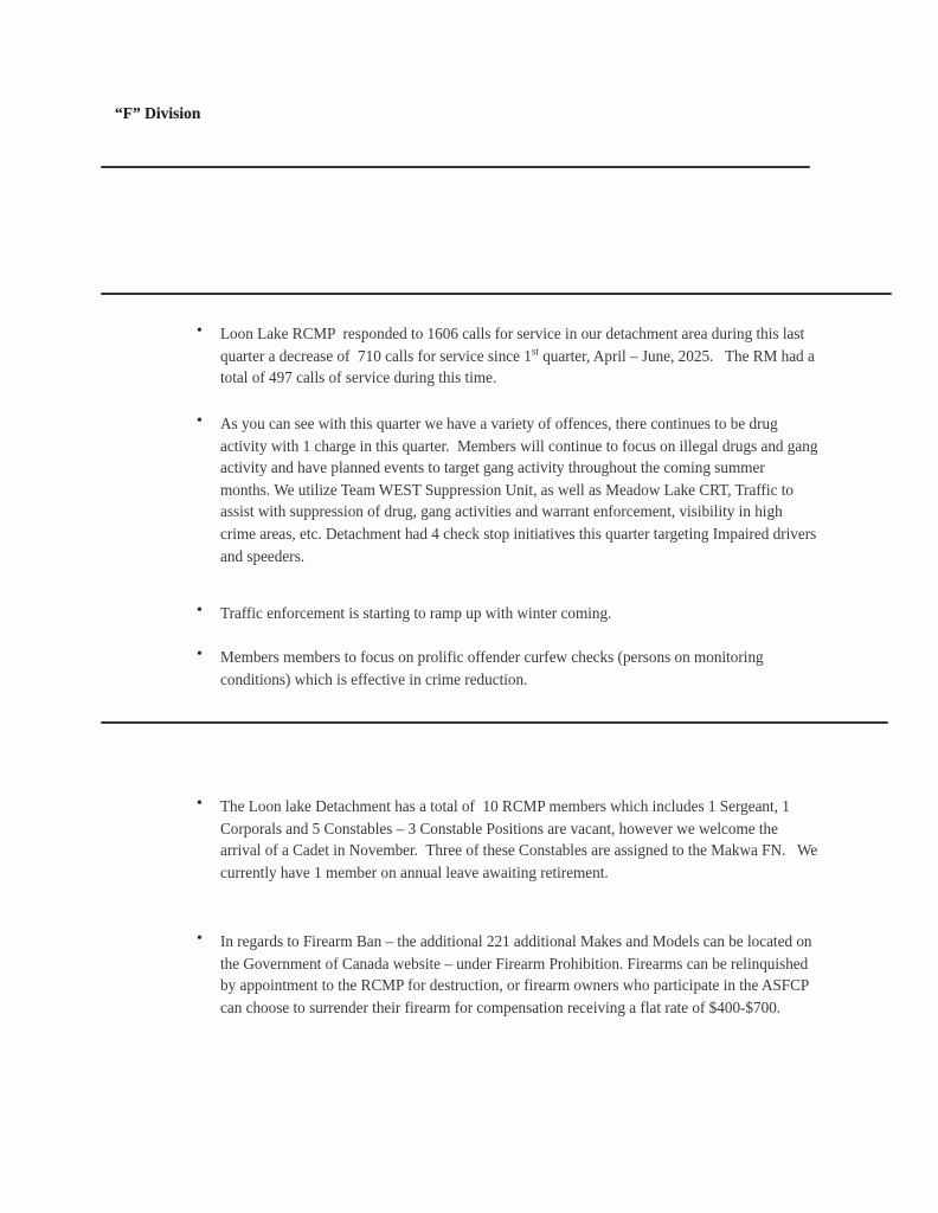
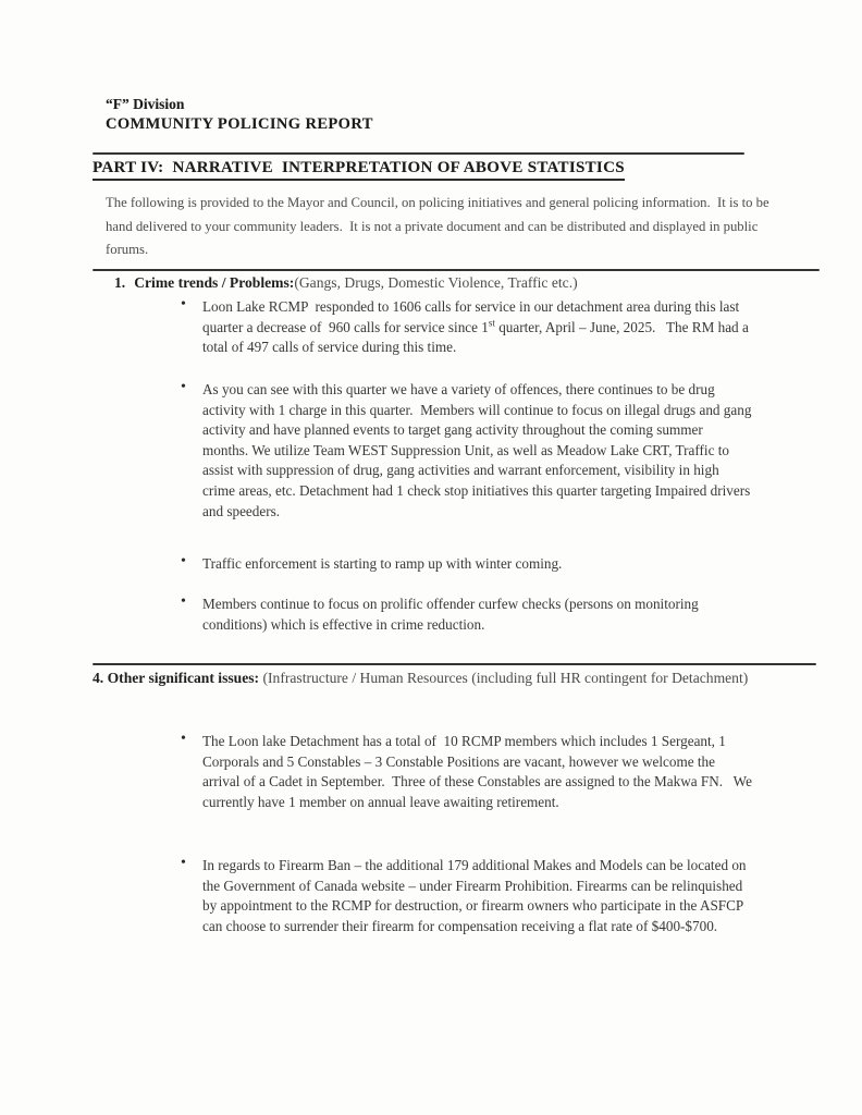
  “F” Division
+ COMMUNITY POLICING REPORT
+ PART IV: NARRATIVE INTERPRETATION OF ABOVE STATISTICS
+ The following is provided to the Mayor and Council, on policing initiatives and general policing information. It is to be hand delivered to your community leaders. It is not a private document and can be distributed and displayed in public forums.
+ 1. Crime trends / Problems:(Gangs, Drugs, Domestic Violence, Traffic etc.)
  •
- Loon Lake RCMP responded to 1606 calls for service in our detachment area during this last quarter a decrease of 710 calls for service since 1st quarter, April – June, 2025. The RM had a total of 497 calls of service during this time.
+ Loon Lake RCMP responded to 1606 calls for service in our detachment area during this last quarter a decrease of 960 calls for service since 1st quarter, April – June, 2025. The RM had a total of 497 calls of service during this time.
  •
- As you can see with this quarter we have a variety of offences, there continues to be drug activity with 1 charge in this quarter. Members will continue to focus on illegal drugs and gang activity and have planned events to target gang activity throughout the coming summer months. We utilize Team WEST Suppression Unit, as well as Meadow Lake CRT, Traffic to assist with suppression of drug, gang activities and warrant enforcement, visibility in high crime areas, etc. Detachment had 4 check stop initiatives this quarter targeting Impaired drivers and speeders.
+ As you can see with this quarter we have a variety of offences, there continues to be drug activity with 1 charge in this quarter. Members will continue to focus on illegal drugs and gang activity and have planned events to target gang activity throughout the coming summer months. We utilize Team WEST Suppression Unit, as well as Meadow Lake CRT, Traffic to assist with suppression of drug, gang activities and warrant enforcement, visibility in high crime areas, etc. Detachment had 1 check stop initiatives this quarter targeting Impaired drivers and speeders.
  •
  Traffic enforcement is starting to ramp up with winter coming.
  •
- Members members to focus on prolific offender curfew checks (persons on monitoring conditions) which is effective in crime reduction.
+ Members continue to focus on prolific offender curfew checks (persons on monitoring conditions) which is effective in crime reduction.
+ 4. Other significant issues: (Infrastructure / Human Resources (including full HR contingent for Detachment)
  •
- The Loon lake Detachment has a total of 10 RCMP members which includes 1 Sergeant, 1 Corporals and 5 Constables – 3 Constable Positions are vacant, however we welcome the arrival of a Cadet in November. Three of these Constables are assigned to the Makwa FN. We currently have 1 member on annual leave awaiting retirement.
+ The Loon lake Detachment has a total of 10 RCMP members which includes 1 Sergeant, 1 Corporals and 5 Constables – 3 Constable Positions are vacant, however we welcome the arrival of a Cadet in September. Three of these Constables are assigned to the Makwa FN. We currently have 1 member on annual leave awaiting retirement.
  •
- In regards to Firearm Ban – the additional 221 additional Makes and Models can be located on the Government of Canada website – under Firearm Prohibition. Firearms can be relinquished by appointment to the RCMP for destruction, or firearm owners who participate in the ASFCP can choose to surrender their firearm for compensation receiving a flat rate of $400-$700.
+ In regards to Firearm Ban – the additional 179 additional Makes and Models can be located on the Government of Canada website – under Firearm Prohibition. Firearms can be relinquished by appointment to the RCMP for destruction, or firearm owners who participate in the ASFCP can choose to surrender their firearm for compensation receiving a flat rate of $400-$700.
